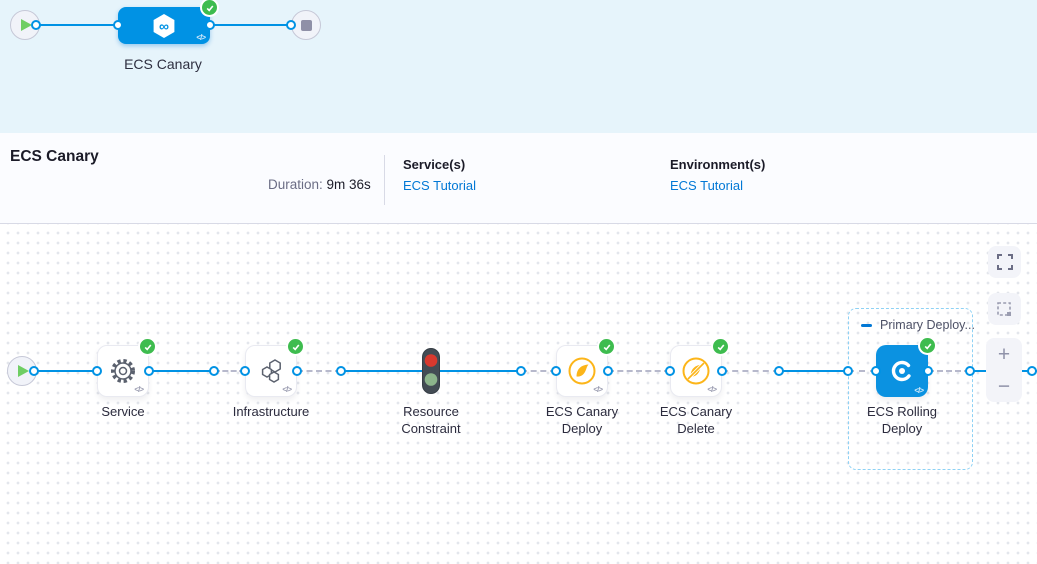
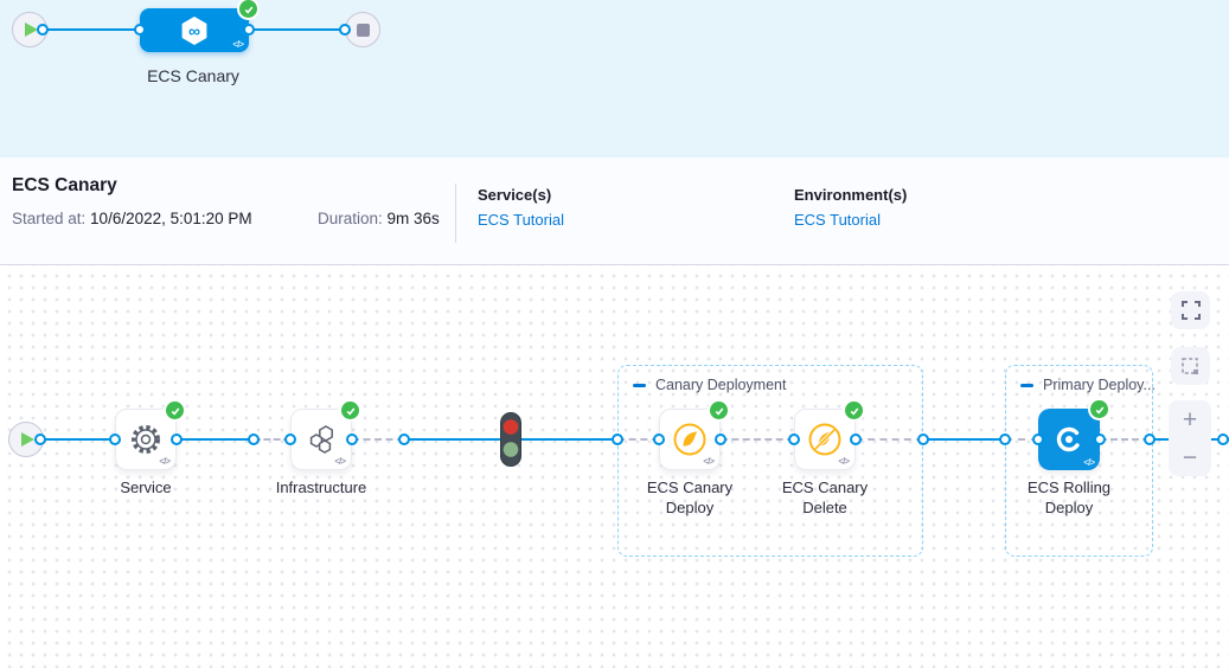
  ∞
  </>
  ECS Canary
  ECS Canary
+ Started at: 10/6/2022, 5:01:20 PM
  Duration: 9m 36s
  Service(s)
  ECS Tutorial
  Environment(s)
  ECS Tutorial
+ Canary Deployment
  Primary Deploy...
  </>
  Service
  </>
  Infrastructure
- Resource Constraint
  </>
  ECS Canary Deploy
  </>
  ECS Canary Delete
  </>
  ECS Rolling Deploy
  +
  −
